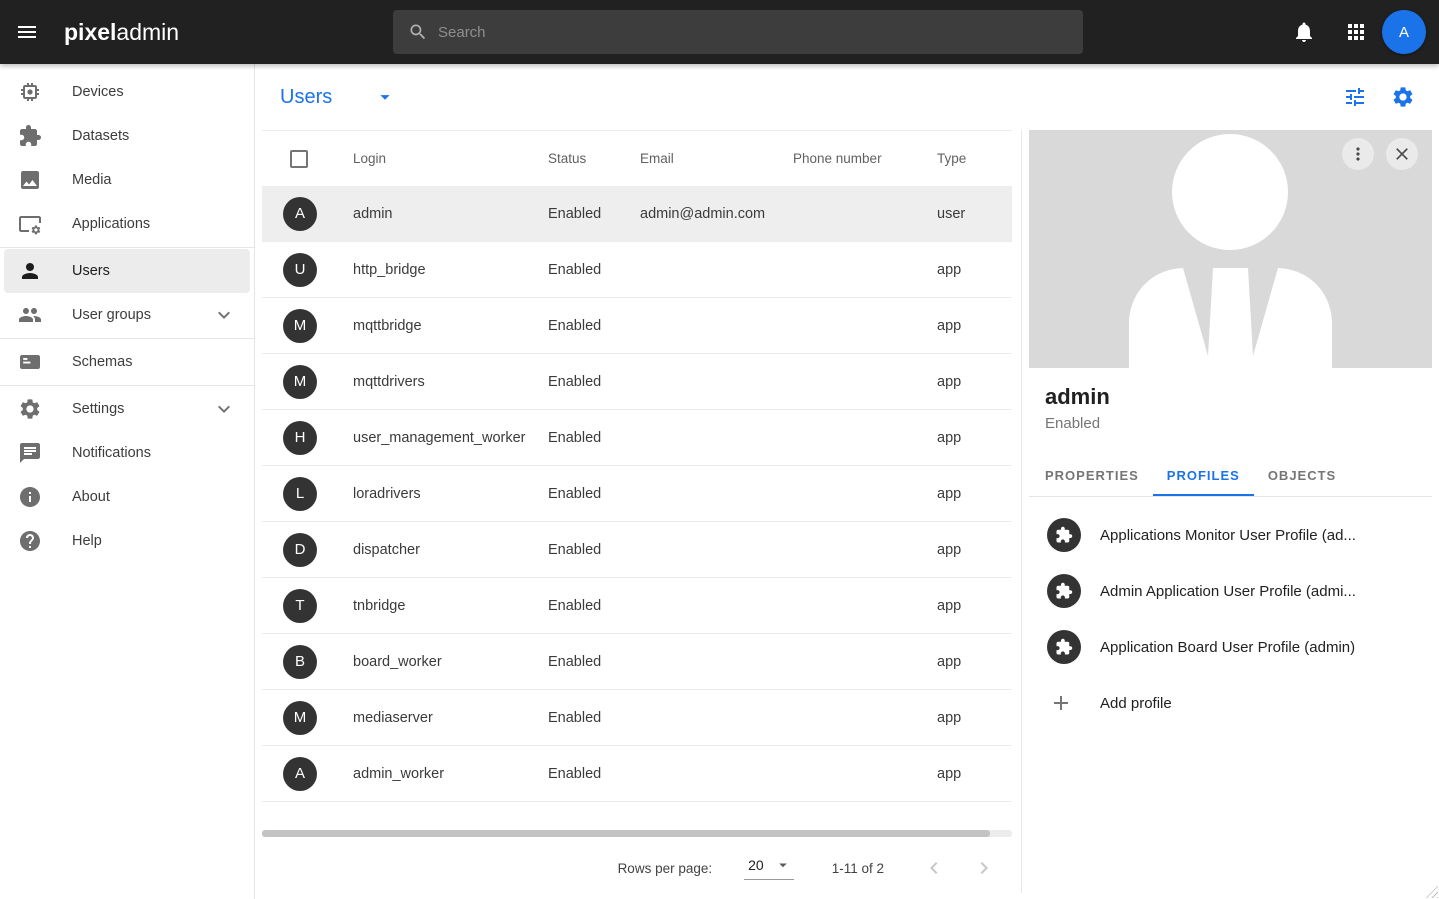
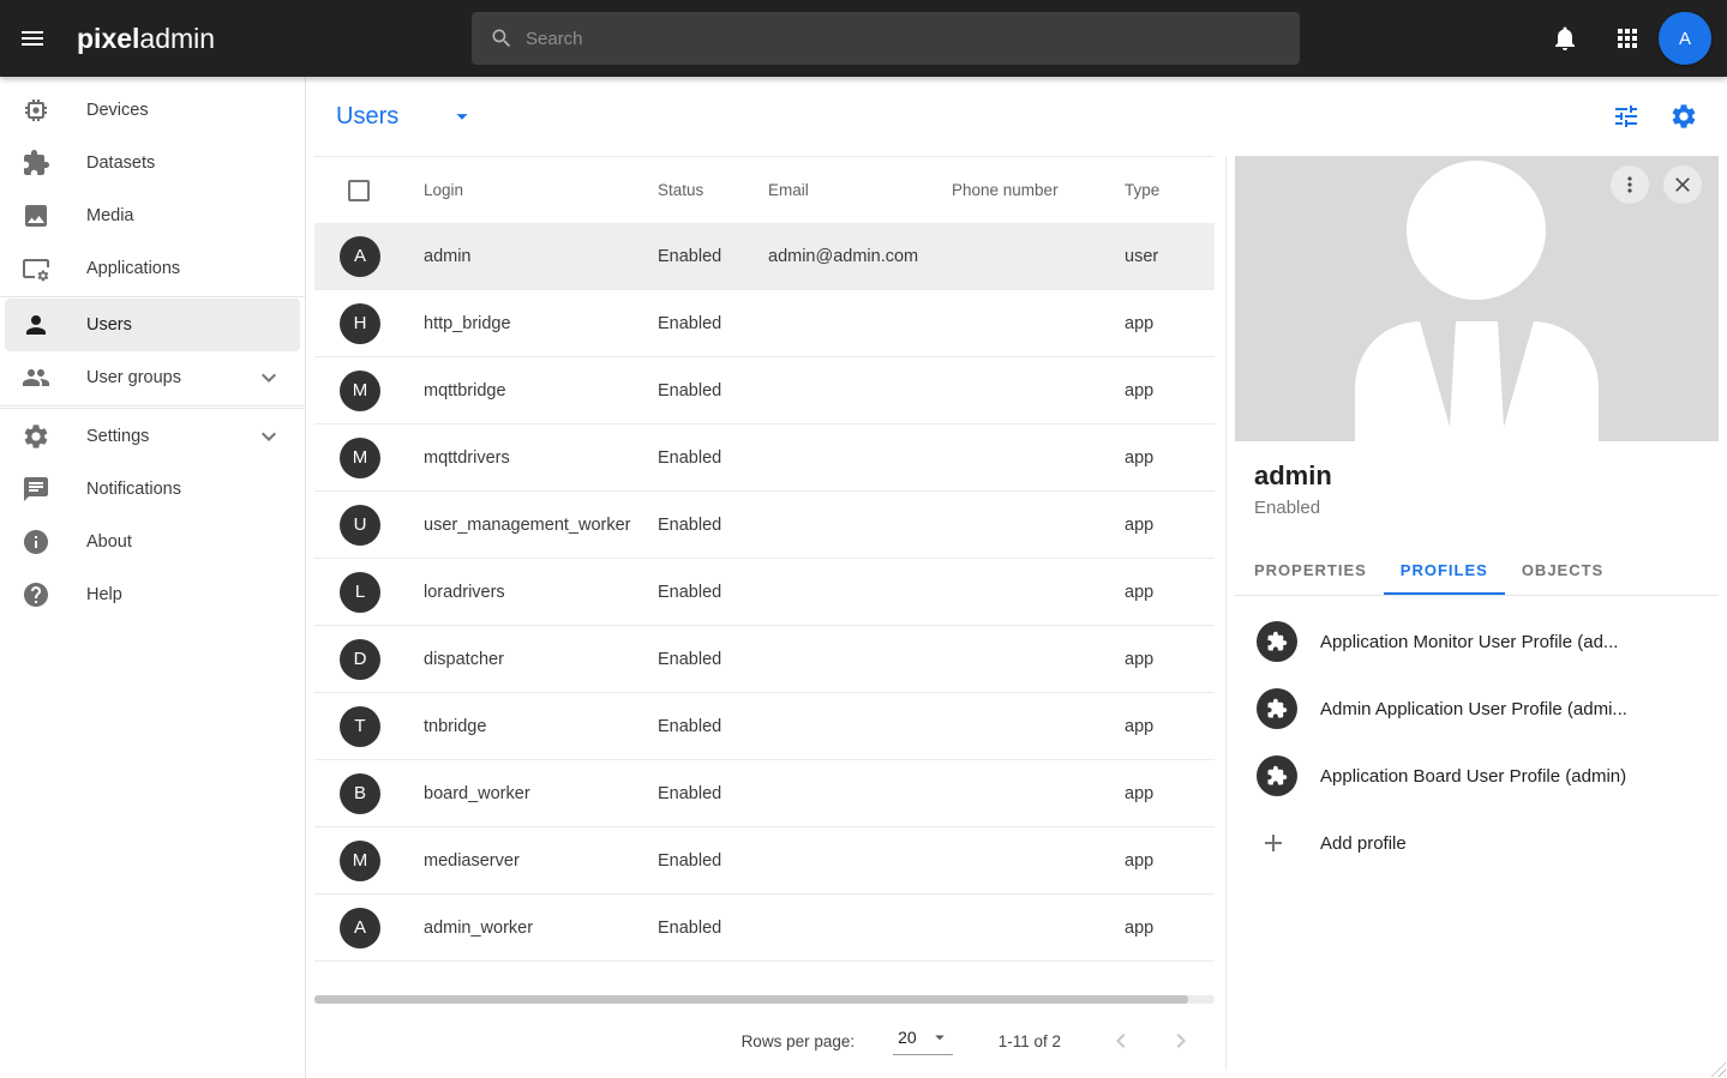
  pixeladmin
  Search
  A
  Devices
  Datasets
  Media
  Applications
  Users
  User groups
- Schemas
  Settings
  Notifications
  About
  Help
  Users
  Login
  Status
  Email
  Phone number
  Type
  A
  admin
  Enabled
  admin@admin.com
  user
- U
+ H
  http_bridge
  Enabled
  app
  M
  mqttbridge
  Enabled
  app
  M
  mqttdrivers
  Enabled
  app
- H
+ U
  user_management_worker
  Enabled
  app
  L
  loradrivers
  Enabled
  app
  D
  dispatcher
  Enabled
  app
  T
  tnbridge
  Enabled
  app
  B
  board_worker
  Enabled
  app
  M
  mediaserver
  Enabled
  app
  A
  admin_worker
  Enabled
  app
  Rows per page:
  20
  1-11 of 2
  admin
  Enabled
  PROPERTIES
  PROFILES
  OBJECTS
- Applications Monitor User Profile (ad...
+ Application Monitor User Profile (ad...
  Admin Application User Profile (admi...
  Application Board User Profile (admin)
  Add profile
